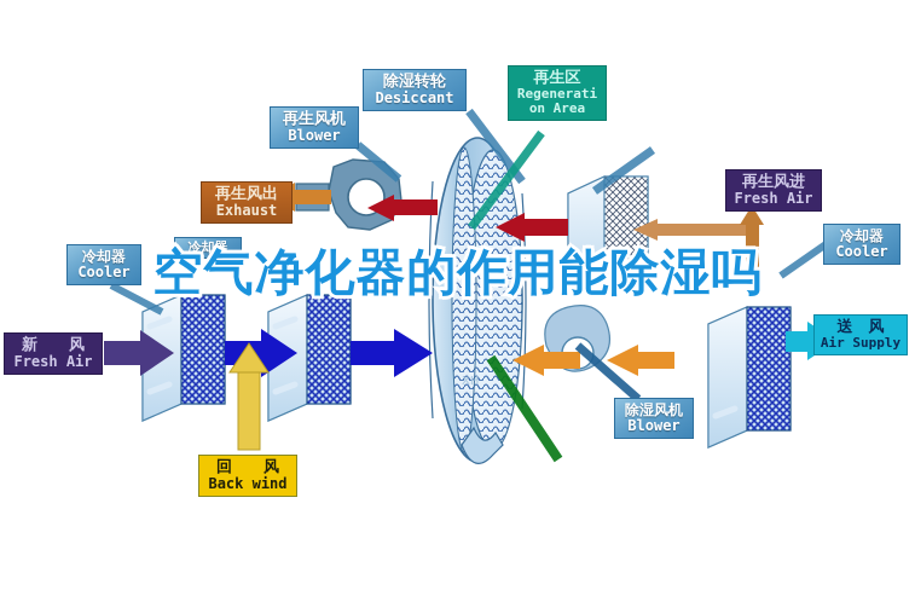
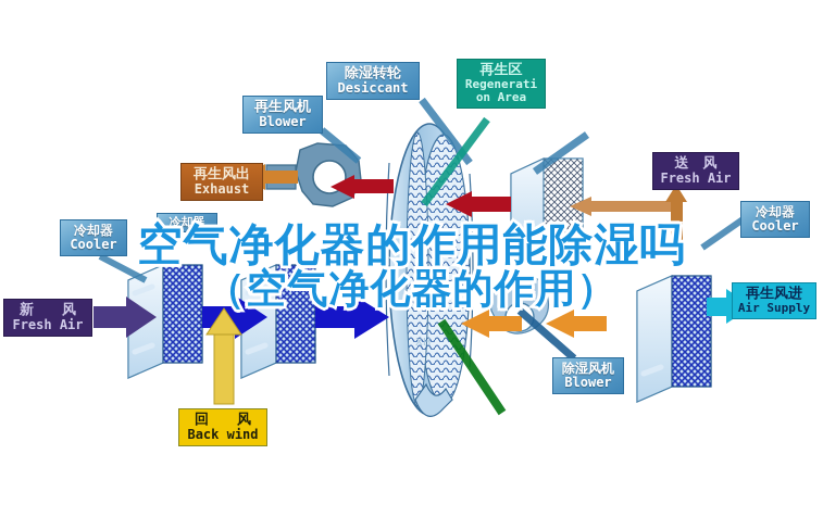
  XH
  空气净化器的作用能除湿吗
+ （空气净化器的作用）
  除湿转轮
  Desiccant
  再生风机
  Blower
  再生区
  Regenerati
  on Area
- 再生风进
+ 送 风
  Fresh Air
  再生风出
  Exhaust
  冷却器
  Cooler
  冷却器
  冷却器
  Cooler
  新 风
  Fresh Air
  回 风
  Back wind
  除湿风机
  Blower
- 送 风
+ 再生风进
  Air Supply
